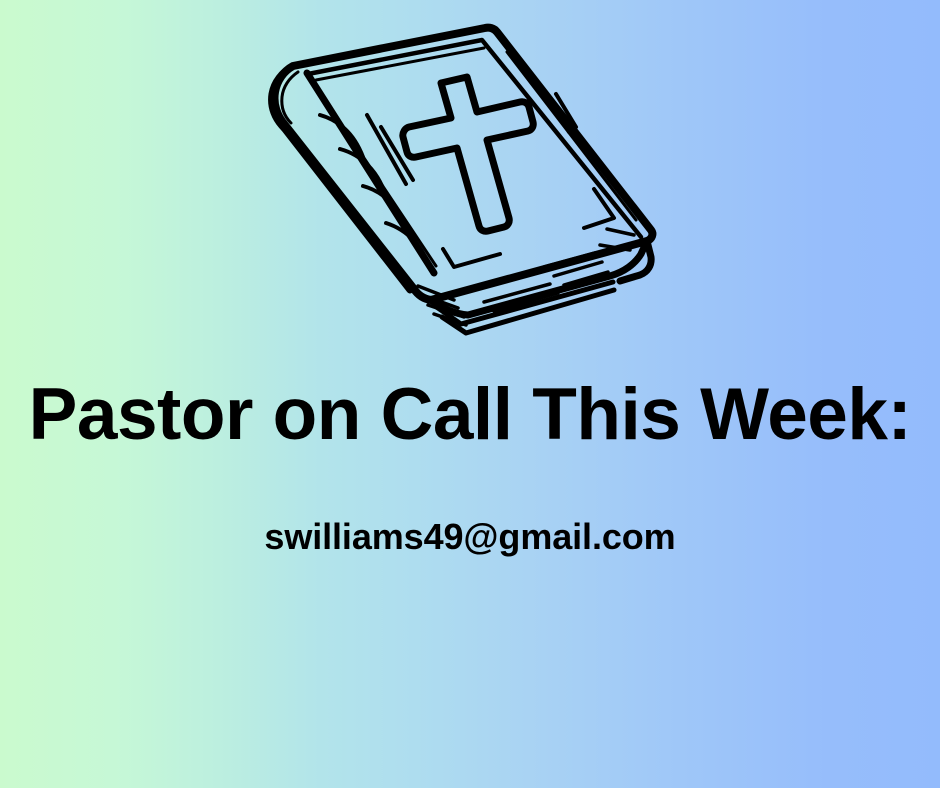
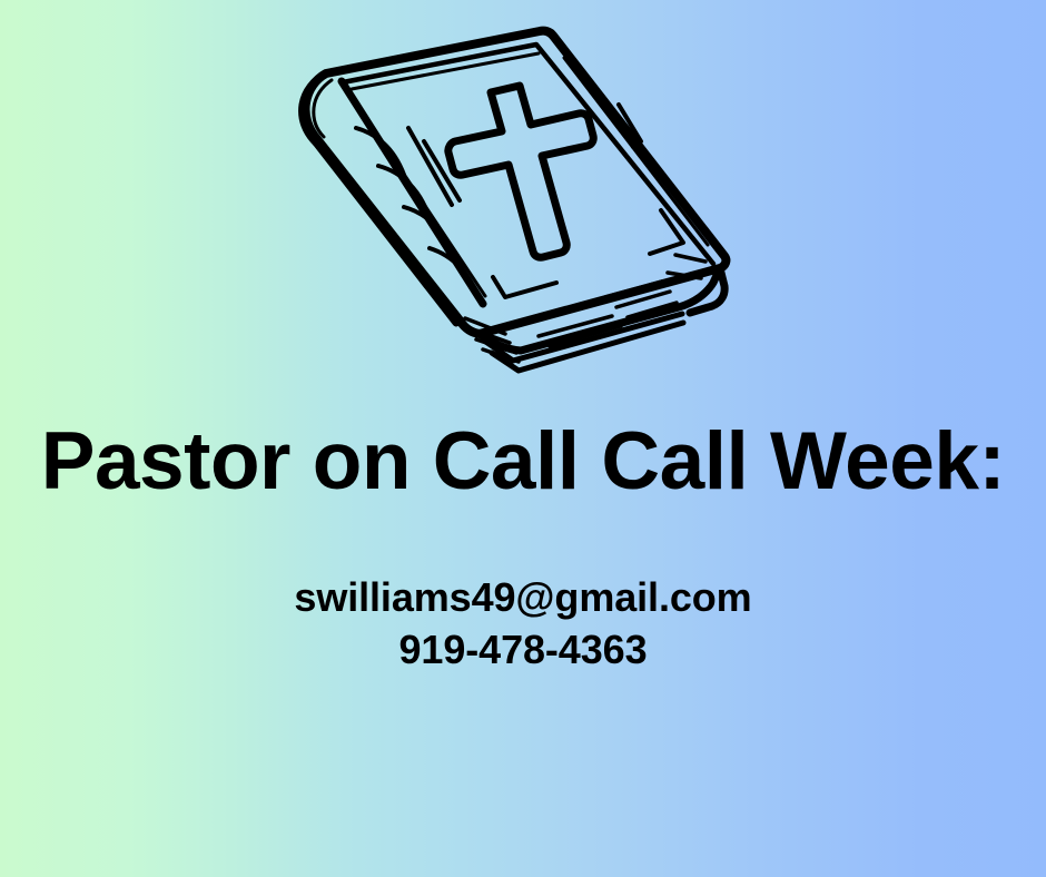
- Pastor on Call This Week:
+ Pastor on Call Call Week:
  swilliams49@gmail.com
+ 919-478-4363
